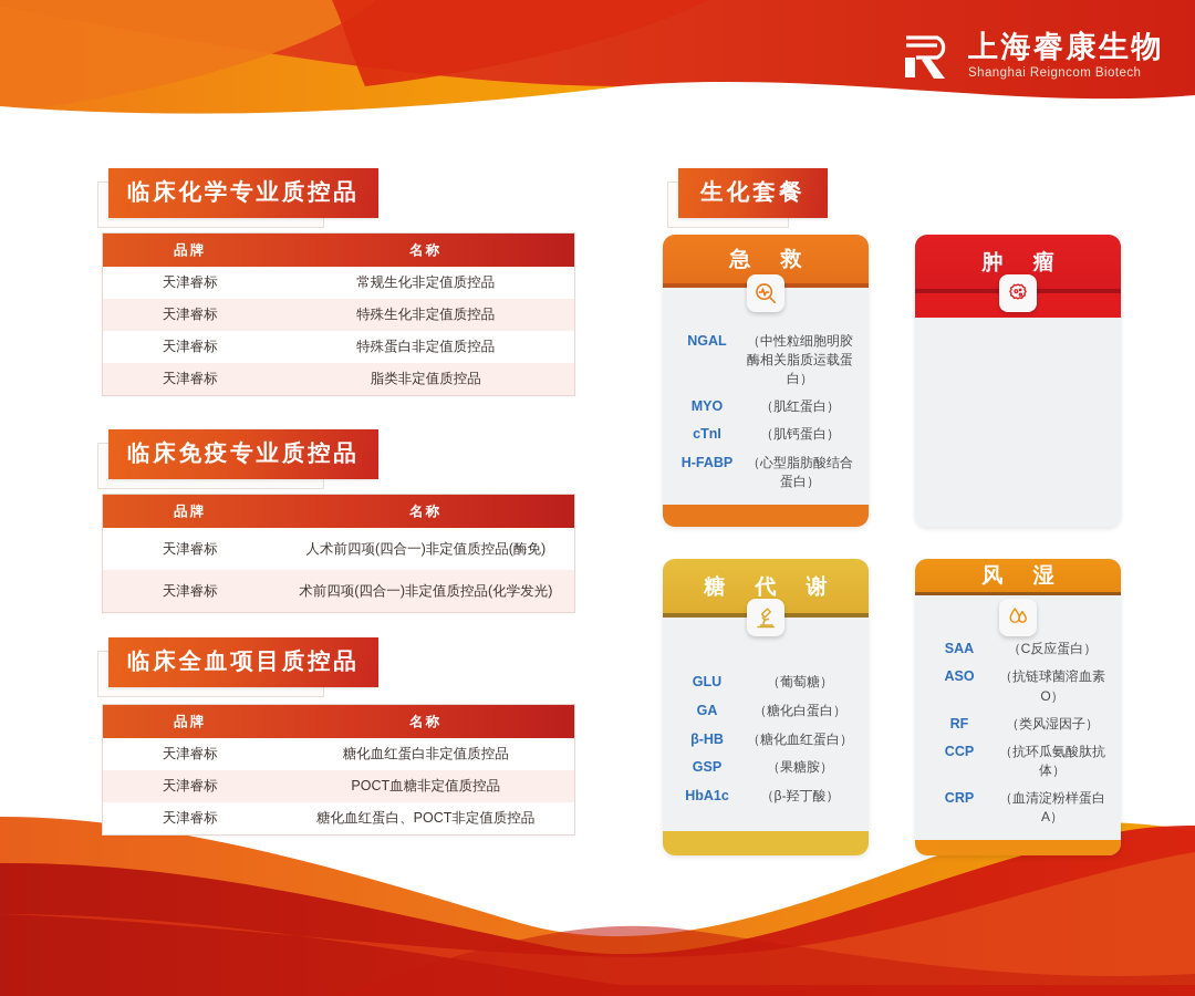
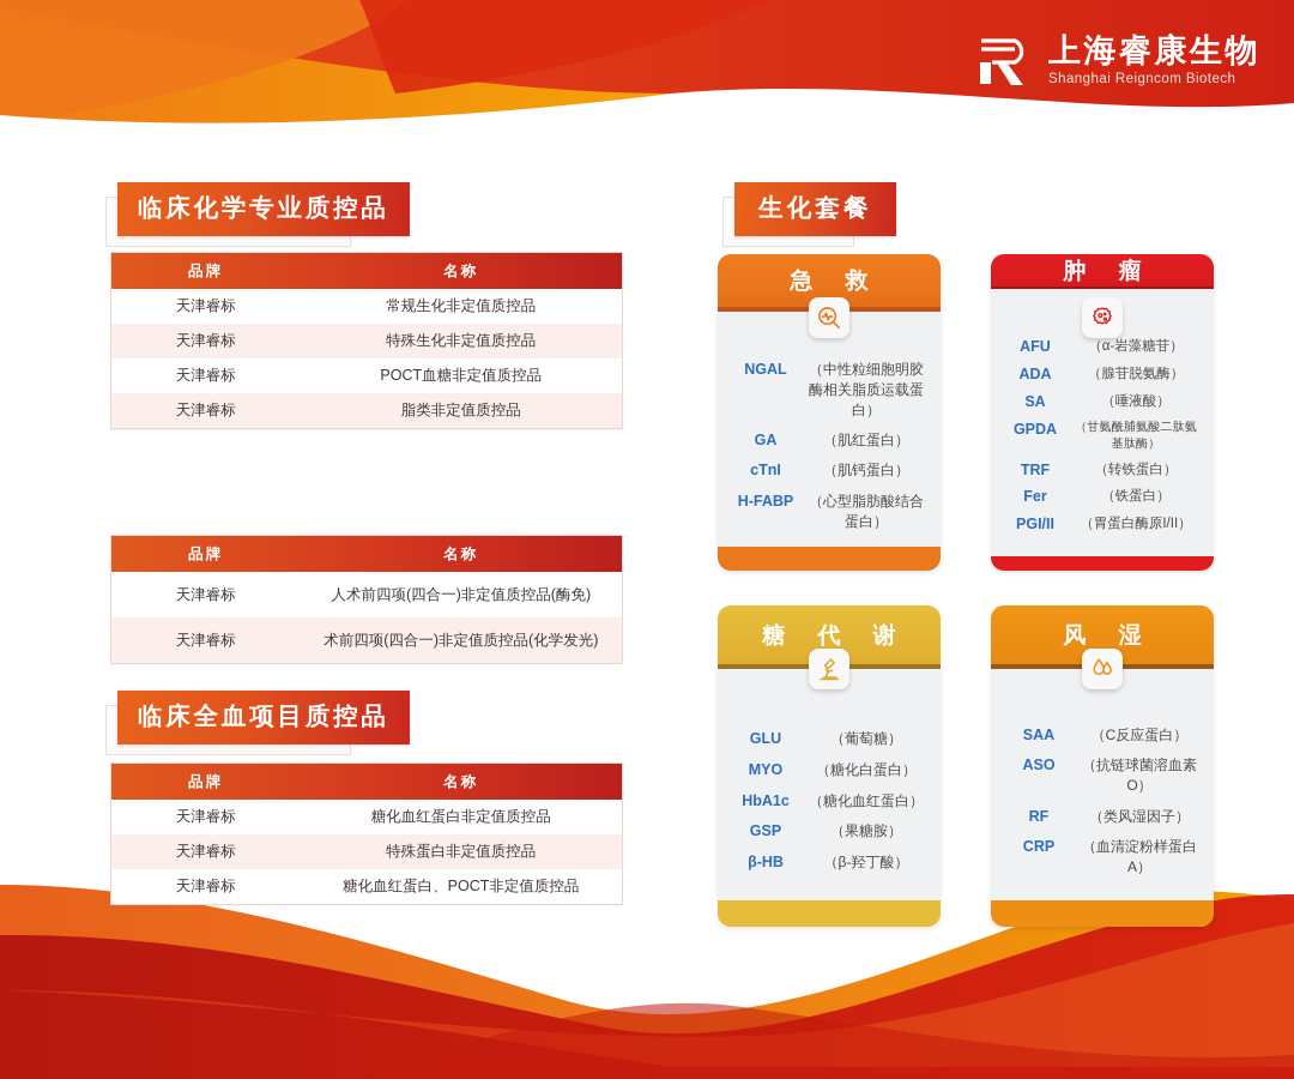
  上海睿康生物
  Shanghai Reigncom Biotech
  临床化学专业质控品
  品牌
  名称
  天津睿标
  常规生化非定值质控品
  天津睿标
  特殊生化非定值质控品
  天津睿标
- 特殊蛋白非定值质控品
+ POCT血糖非定值质控品
  天津睿标
  脂类非定值质控品
- 临床免疫专业质控品
  品牌
  名称
  天津睿标
  人术前四项(四合一)非定值质控品(酶免)
  天津睿标
  术前四项(四合一)非定值质控品(化学发光)
  临床全血项目质控品
  品牌
  名称
  天津睿标
  糖化血红蛋白非定值质控品
  天津睿标
- POCT血糖非定值质控品
+ 特殊蛋白非定值质控品
  天津睿标
  糖化血红蛋白、POCT非定值质控品
  生化套餐
  急 救
  NGAL
  （中性粒细胞明胶酶相关脂质运载蛋白）
- MYO
+ GA
  （肌红蛋白）
  cTnI
  （肌钙蛋白）
  H-FABP
  （心型脂肪酸结合蛋白）
  肿 瘤
+ AFU
+ （α-岩藻糖苷）
+ ADA
+ （腺苷脱氨酶）
+ SA
+ （唾液酸）
+ GPDA
+ （甘氨酰脯氨酸二肽氨基肽酶）
+ TRF
+ （转铁蛋白）
+ Fer
+ （铁蛋白）
+ PGI/II
+ （胃蛋白酶原I/II）
  糖 代 谢
  GLU
  （葡萄糖）
- GA
+ MYO
  （糖化白蛋白）
- β-HB
+ HbA1c
  （糖化血红蛋白）
  GSP
  （果糖胺）
- HbA1c
+ β-HB
  （β-羟丁酸）
  风 湿
  SAA
  （C反应蛋白）
  ASO
  （抗链球菌溶血素O）
  RF
  （类风湿因子）
- CCP
- （抗环瓜氨酸肽抗体）
  CRP
  （血清淀粉样蛋白A）
